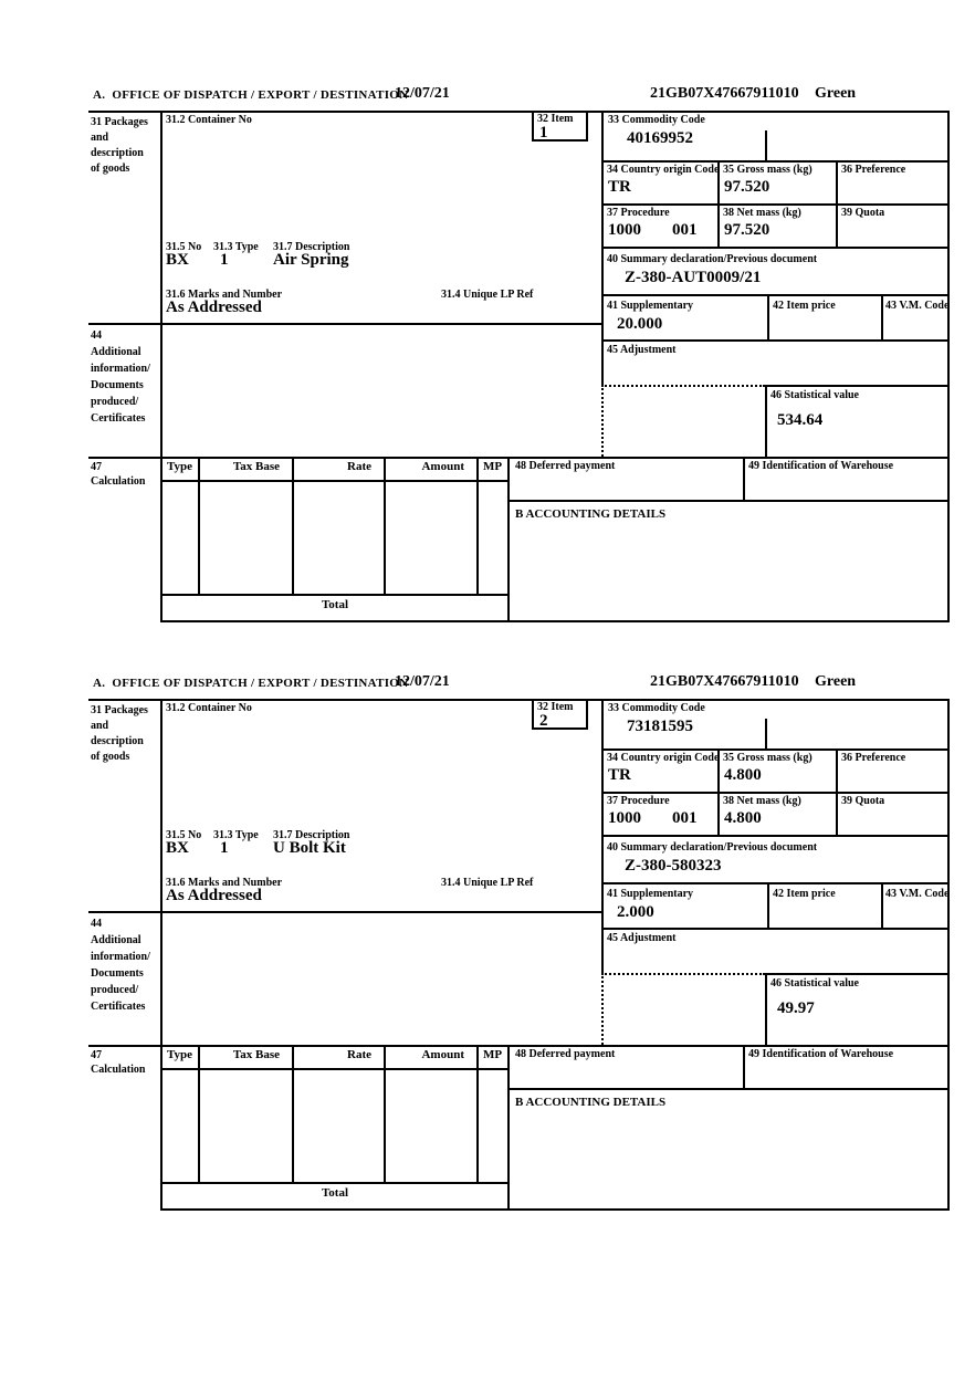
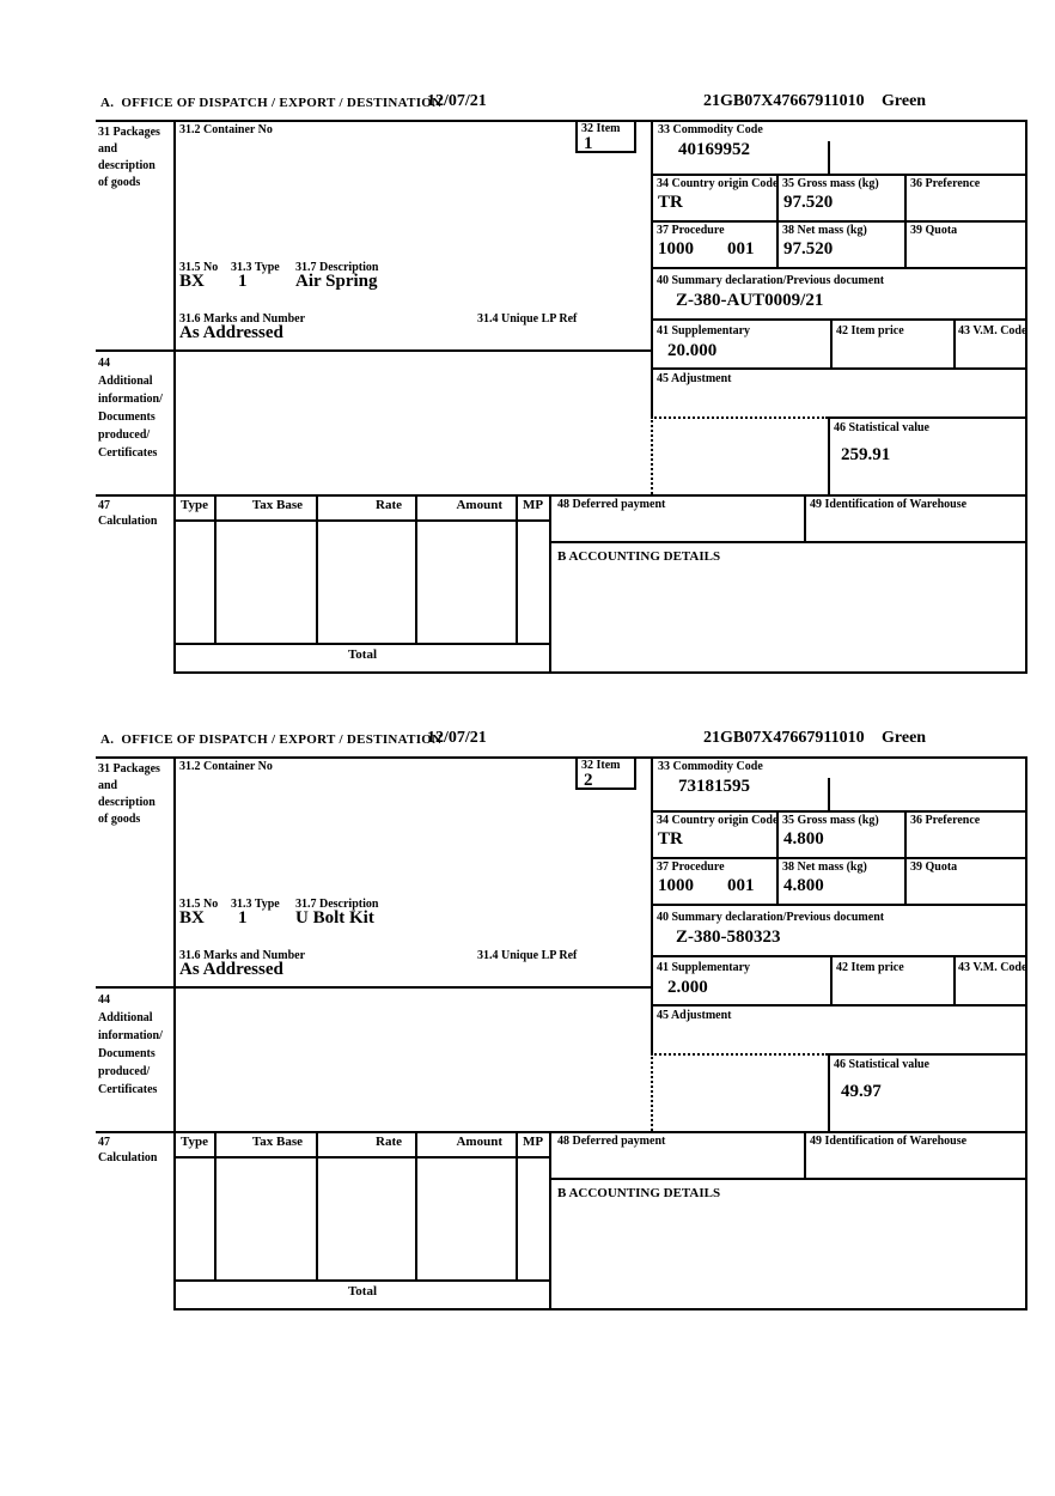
  A. OFFICE OF DISPATCH / EXPORT / DESTINATION
  12/07/21
  21GB07X47667911010
  Green
  31 Packages
  and
  description
  of goods
  31.2 Container No
  32 Item
  1
  33 Commodity Code
  40169952
  34 Country origin Code
  TR
  35 Gross mass (kg)
  97.520
  36 Preference
  37 Procedure
  1000
  001
  38 Net mass (kg)
  97.520
  39 Quota
  40 Summary declaration/Previous document
  Z-380-AUT0009/21
  41 Supplementary
  20.000
  42 Item price
  43 V.M. Code
  45 Adjustment
  46 Statistical value
- 534.64
+ 259.91
  31.5 No
  31.3 Type
  31.7 Description
  BX
  1
  Air Spring
  31.6 Marks and Number
  31.4 Unique LP Ref
  As Addressed
  44
  Additional
  information/
  Documents
  produced/
  Certificates
  47
  Calculation
  Type
  Tax Base
  Rate
  Amount
  MP
  48 Deferred payment
  49 Identification of Warehouse
  B ACCOUNTING DETAILS
  Total
  A. OFFICE OF DISPATCH / EXPORT / DESTINATION
  12/07/21
  21GB07X47667911010
  Green
  31 Packages
  and
  description
  of goods
  31.2 Container No
  32 Item
  2
  33 Commodity Code
  73181595
  34 Country origin Code
  TR
  35 Gross mass (kg)
  4.800
  36 Preference
  37 Procedure
  1000
  001
  38 Net mass (kg)
  4.800
  39 Quota
  40 Summary declaration/Previous document
  Z-380-580323
  41 Supplementary
  2.000
  42 Item price
  43 V.M. Code
  45 Adjustment
  46 Statistical value
  49.97
  31.5 No
  31.3 Type
  31.7 Description
  BX
  1
  U Bolt Kit
  31.6 Marks and Number
  31.4 Unique LP Ref
  As Addressed
  44
  Additional
  information/
  Documents
  produced/
  Certificates
  47
  Calculation
  Type
  Tax Base
  Rate
  Amount
  MP
  48 Deferred payment
  49 Identification of Warehouse
  B ACCOUNTING DETAILS
  Total
